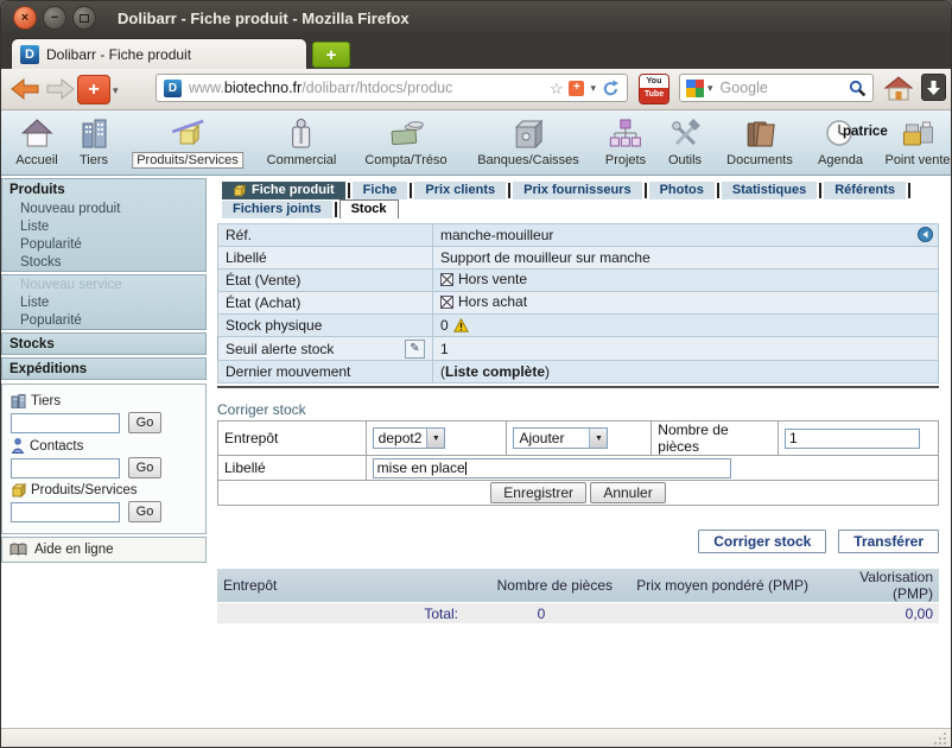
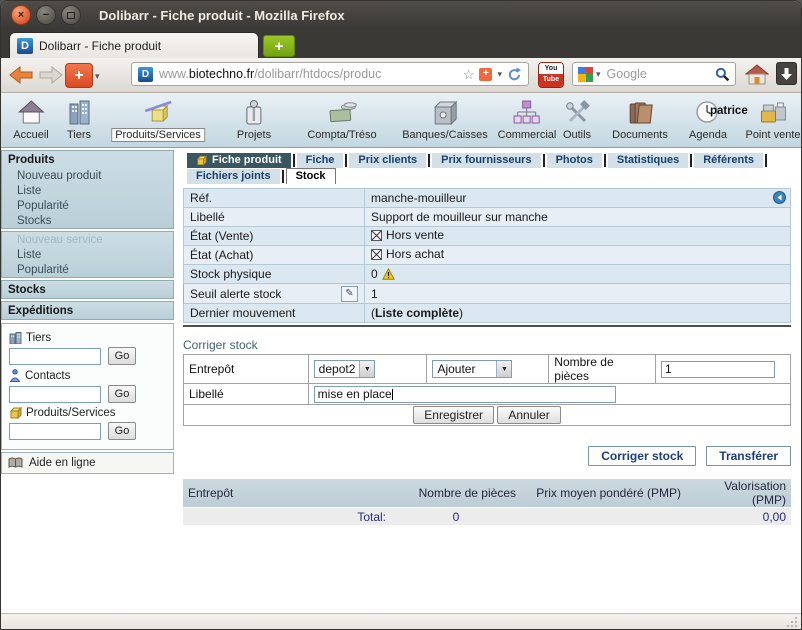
  ×
  −
  Dolibarr - Fiche produit - Mozilla Firefox
  D
  Dolibarr - Fiche produit
  +
  +
  ▾
  D
  www.biotechno.fr/dolibarr/htdocs/produc
  ☆
  +
  ▾
  ▾
  Google
  Accueil
  Tiers
  Produits/Services
- Commercial
+ Projets
  Compta/Tréso
  Banques/Caisses
- Projets
+ Commercial
  Outils
  Documents
  Agenda
  Point vente
  patrice
  Produits
  Nouveau produit
  Liste
  Popularité
  Stocks
  Nouveau service
  Liste
  Popularité
  Stocks
  Expéditions
  Tiers
  Go
  Contacts
  Go
  Produits/Services
  Go
  Aide en ligne
  Fiche produit
  Fiche
  Prix clients
  Prix fournisseurs
  Photos
  Statistiques
  Référents
  Fichiers joints
  Stock
  Réf.	manche-mouilleur
  Libellé	Support de mouilleur sur manche
  État (Vente)	Hors vente
  État (Achat)	Hors achat
  Stock physique	0
  Seuil alerte stock ✎		1
  Dernier mouvement	(Liste complète)
  Corriger stock
  Entrepôt	depot2	Ajouter	Nombre de pièces	1
  Libellé	mise en place
  Enregistrer Annuler
  Corriger stock
  Transférer
  Entrepôt	Nombre de pièces	Prix moyen pondéré (PMP)	Valorisation (PMP)
  Total:	0		0,00
